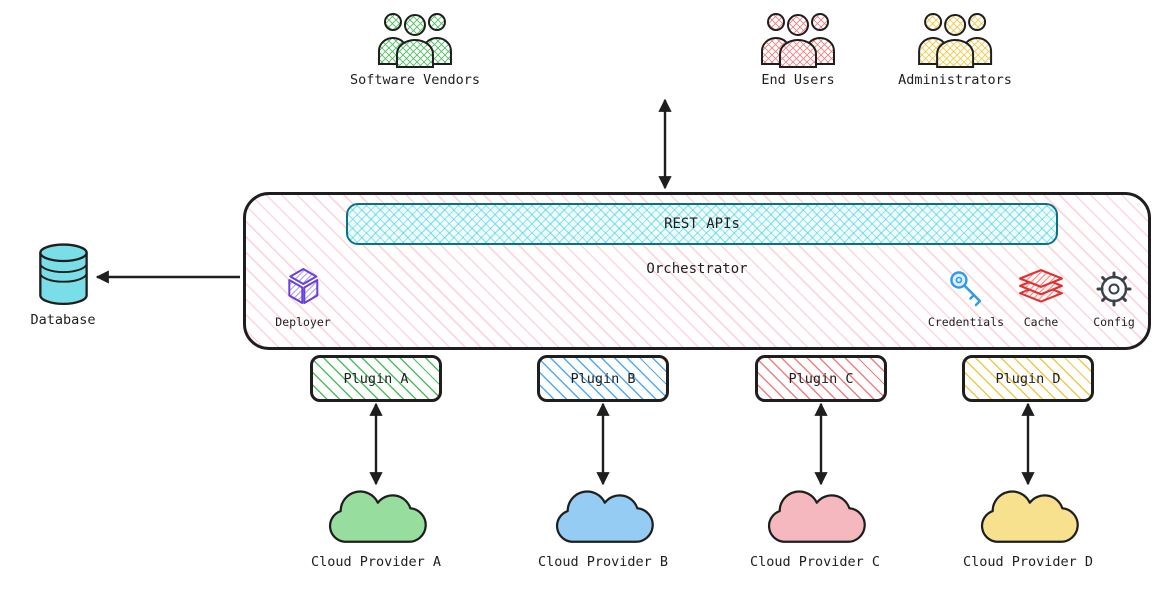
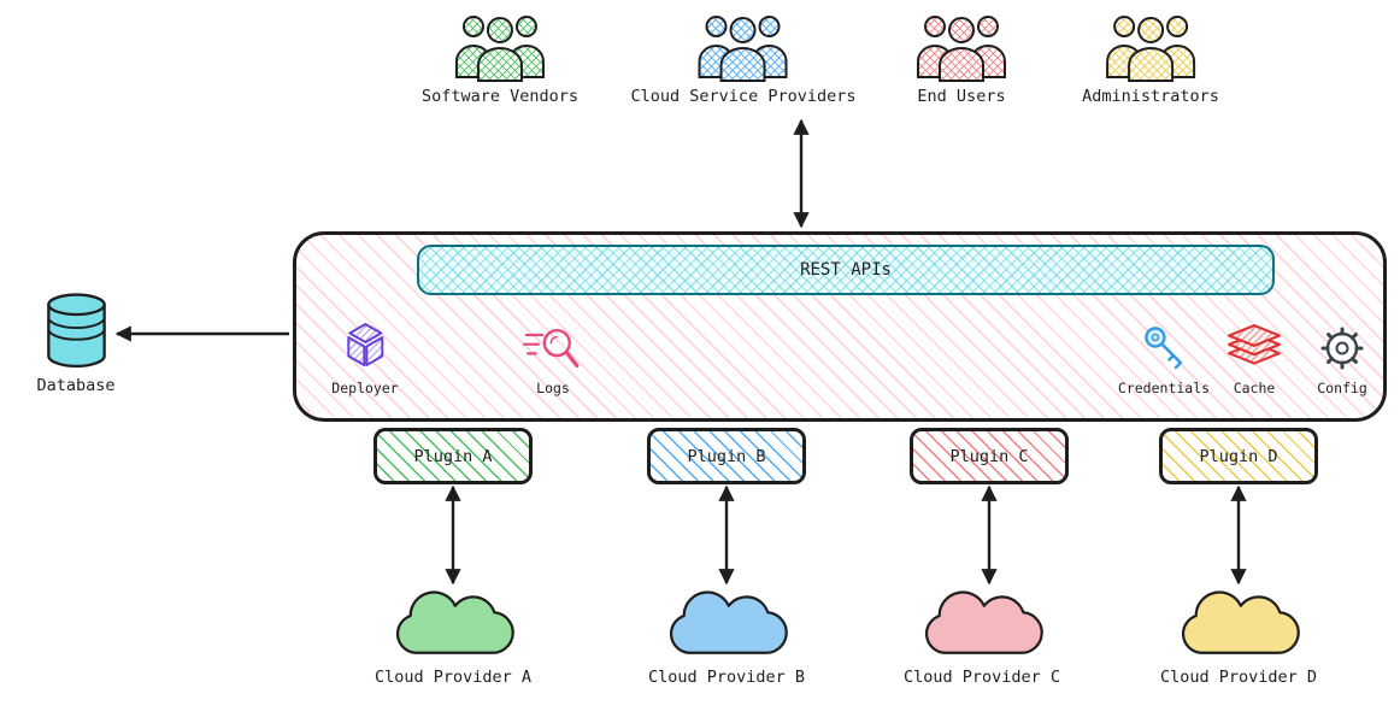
  Software Vendors
+ Cloud Service Providers
  End Users
  Administrators
  REST APIs
- Orchestrator
  Deployer
+ Logs
  Credentials
  Cache
  Config
  Database
  Plugin A
  Plugin B
  Plugin C
  Plugin D
  Cloud Provider A
  Cloud Provider B
  Cloud Provider C
  Cloud Provider D
